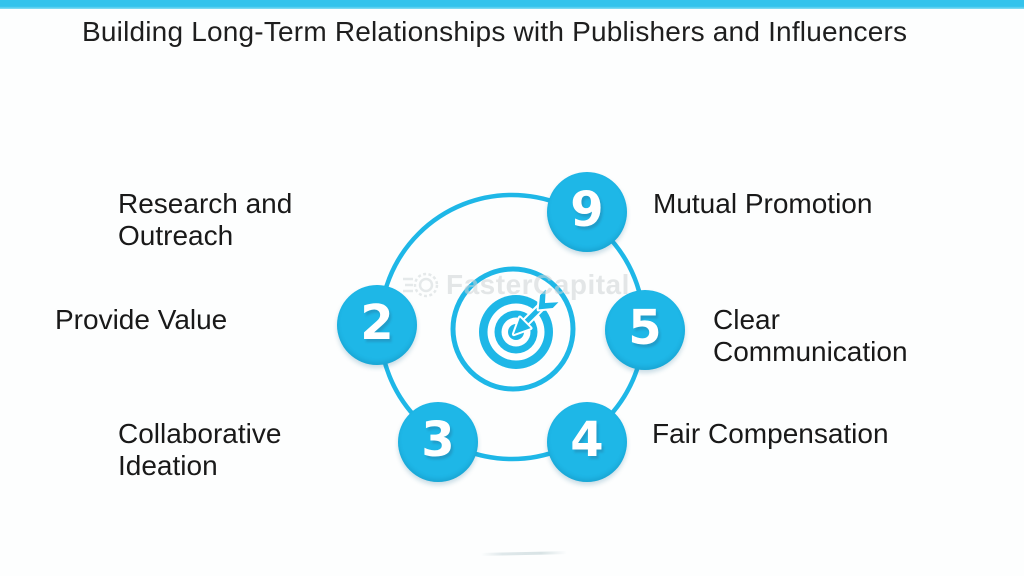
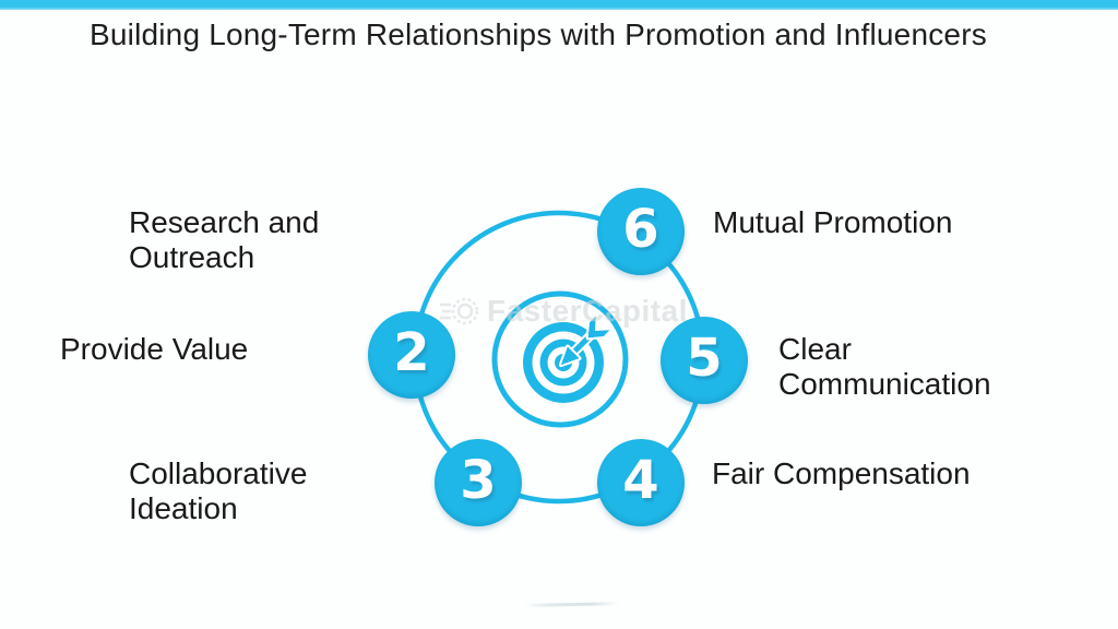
- Building Long-Term Relationships with Publishers and Influencers
+ Building Long-Term Relationships with Promotion and Influencers
  FasterCapital
  2
  3
  4
  5
- 9
+ 6
  Research and
  Outreach
  Provide Value
  Collaborative
  Ideation
  Fair Compensation
  Clear
  Communication
  Mutual Promotion
